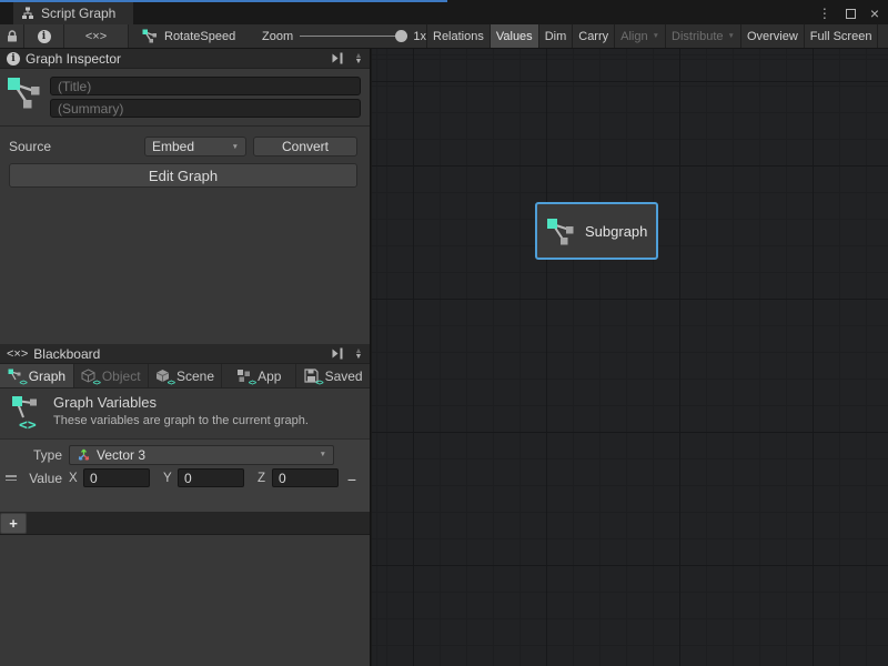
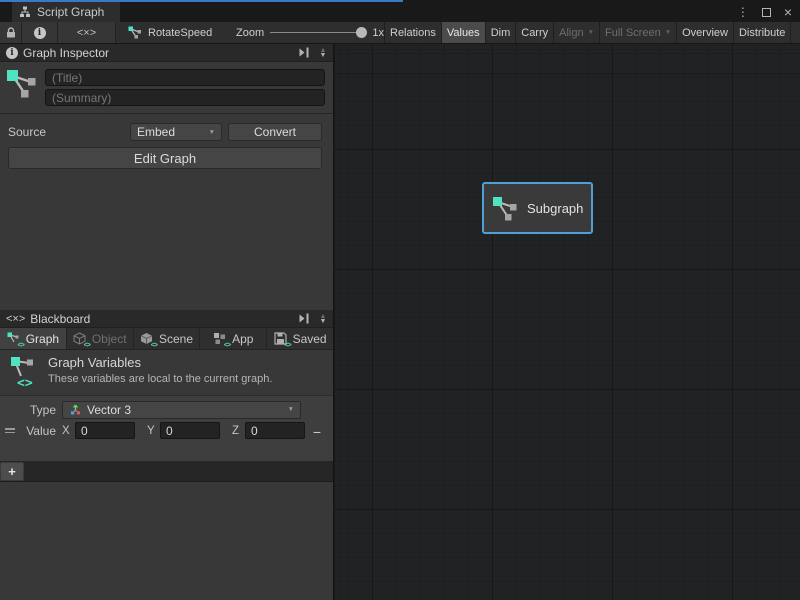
  Script Graph
  ⋮
  ×
  i
  <×>
  RotateSpeed
  Zoom
  1x
  Relations
  Values
  Dim
  Carry
  Align
- Distribute
+ Full Screen
  Overview
- Full Screen
+ Distribute
  i
  Graph Inspector
  (Title)
  (Summary)
  Source
  Embed
  Convert
  Edit Graph
  <×>
  Blackboard
  Graph
  Object
  Scene
  App
  Saved
  <>
  Graph Variables
- These variables are graph to the current graph.
+ These variables are local to the current graph.
  Type
  Vector 3
  Value
  X
  0
  Y
  0
  Z
  0
  −
  +
  Subgraph
